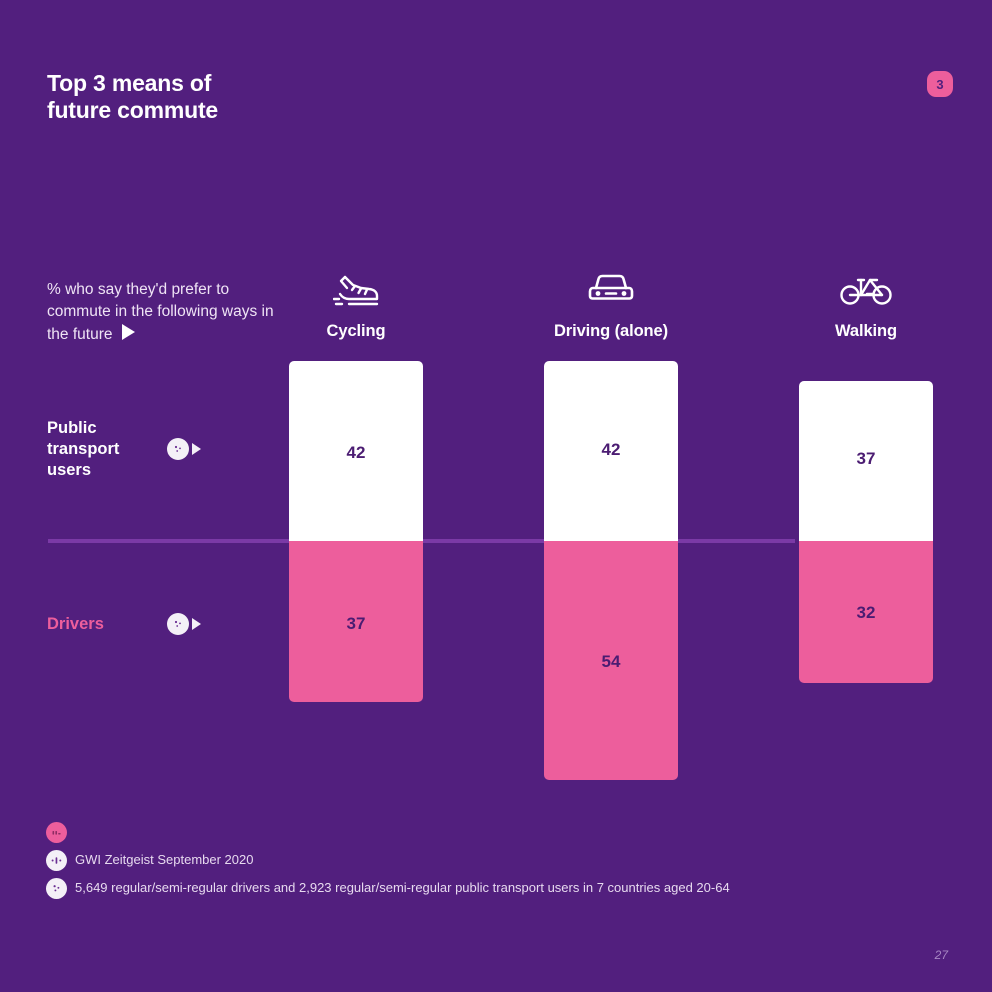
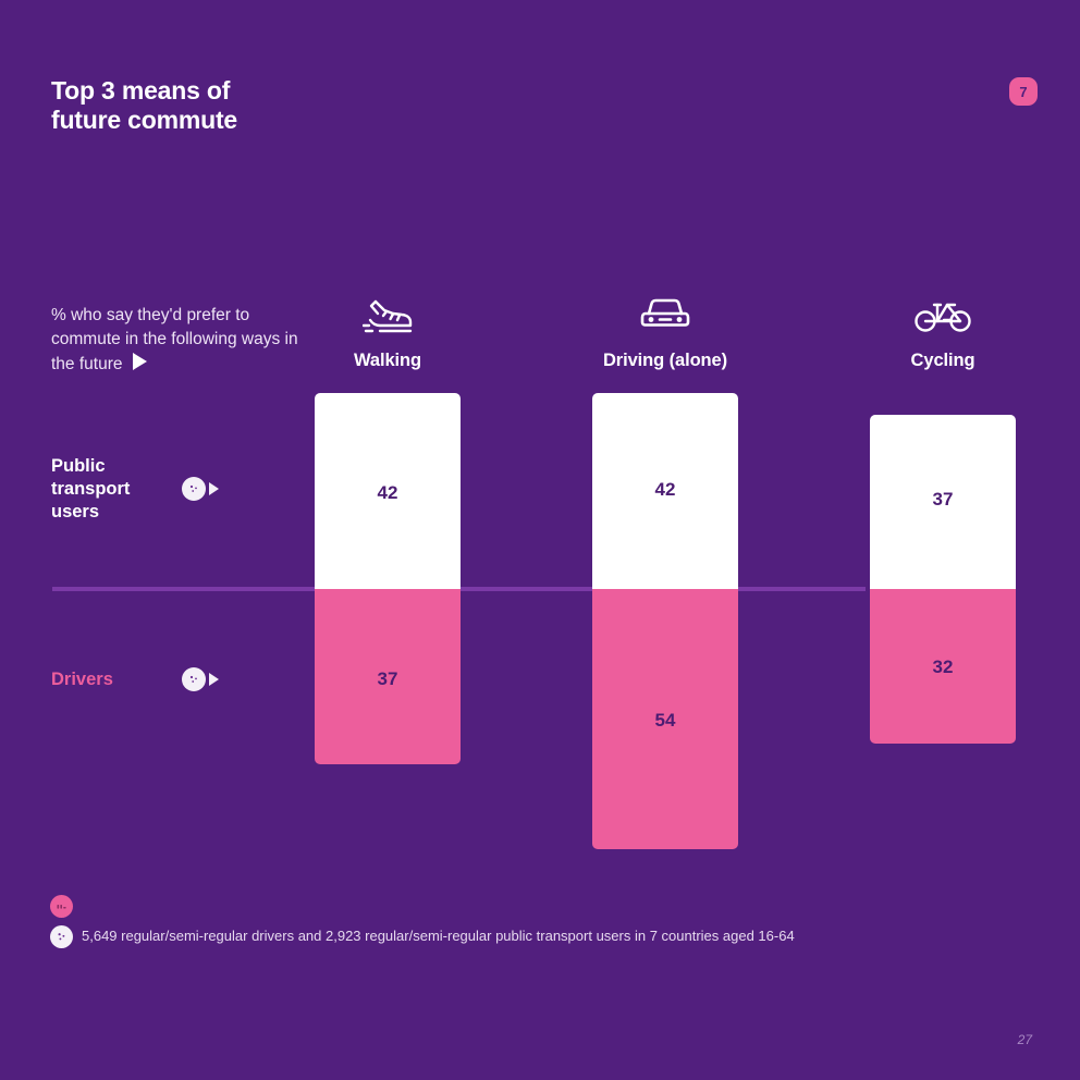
  Top 3 means of
  future commute
- 3
+ 7
  % who say they'd prefer to commute in the following ways in the future
- Cycling
+ Walking
  Driving (alone)
- Walking
+ Cycling
  Public
  transport
  users
  Drivers
  42
  37
  42
  54
  37
  32
- GWI Zeitgeist September 2020
- 5,649 regular/semi-regular drivers and 2,923 regular/semi-regular public transport users in 7 countries aged 20-64
+ 5,649 regular/semi-regular drivers and 2,923 regular/semi-regular public transport users in 7 countries aged 16-64
  27
